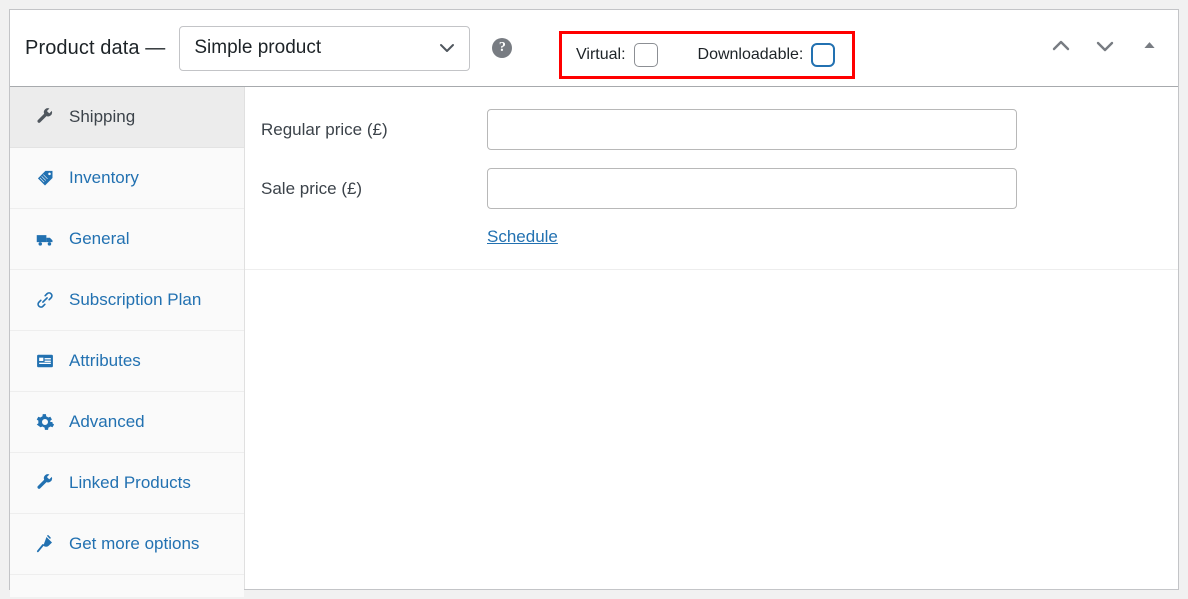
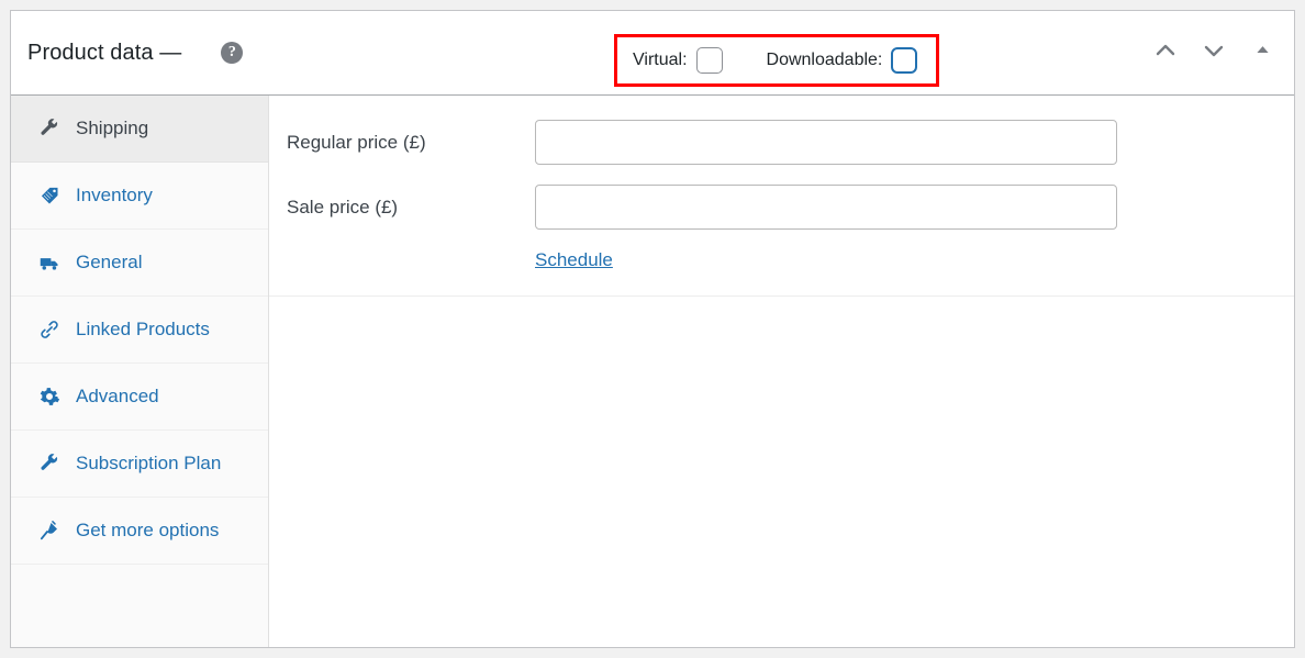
  Product data —
- Simple product
  ?
  Virtual:
  Downloadable:
  Shipping
  Inventory
  General
- Subscription Plan
+ Linked Products
- Attributes
  Advanced
- Linked Products
+ Subscription Plan
  Get more options
  Regular price (£)
  Sale price (£)
  Schedule
